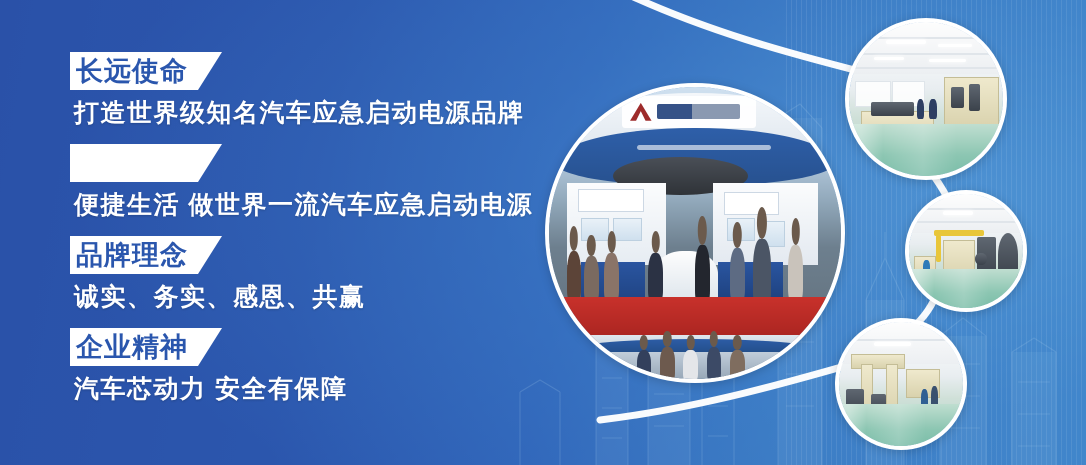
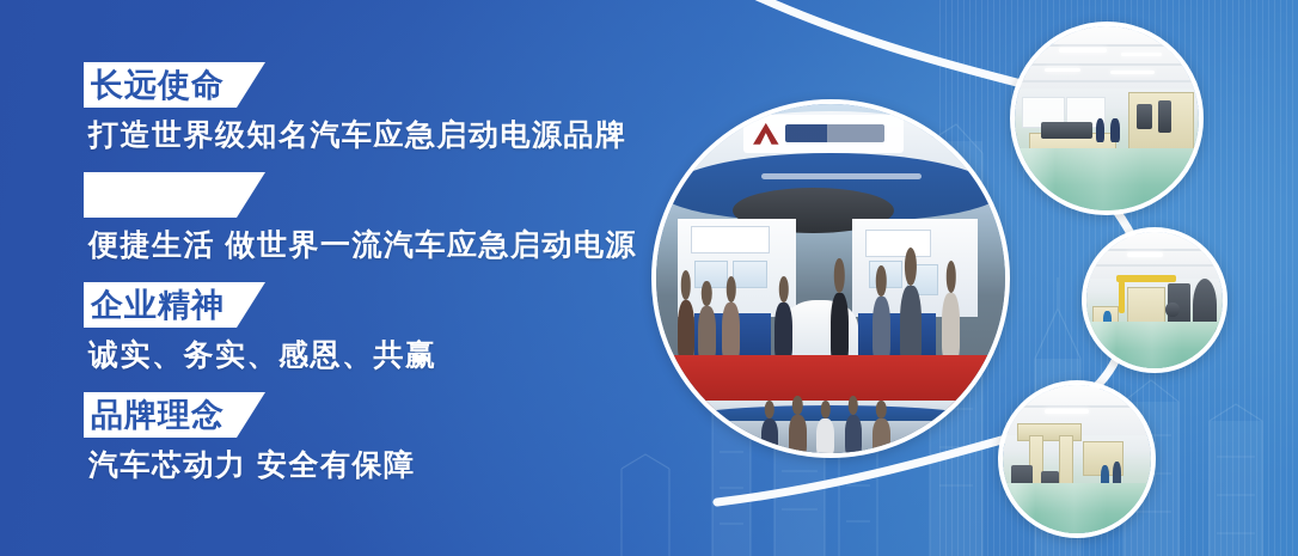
  长远使命
  打造世界级知名汽车应急启动电源品牌
  便捷生活 做世界一流汽车应急启动电源
- 品牌理念
+ 企业精神
  诚实、务实、感恩、共赢
- 企业精神
+ 品牌理念
  汽车芯动力 安全有保障
